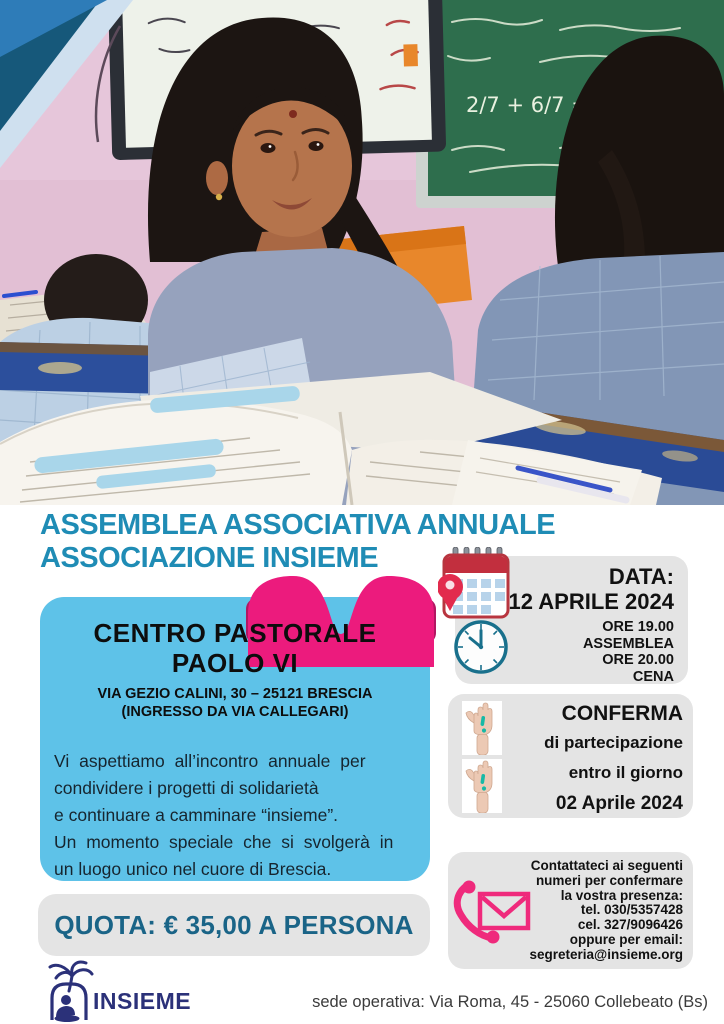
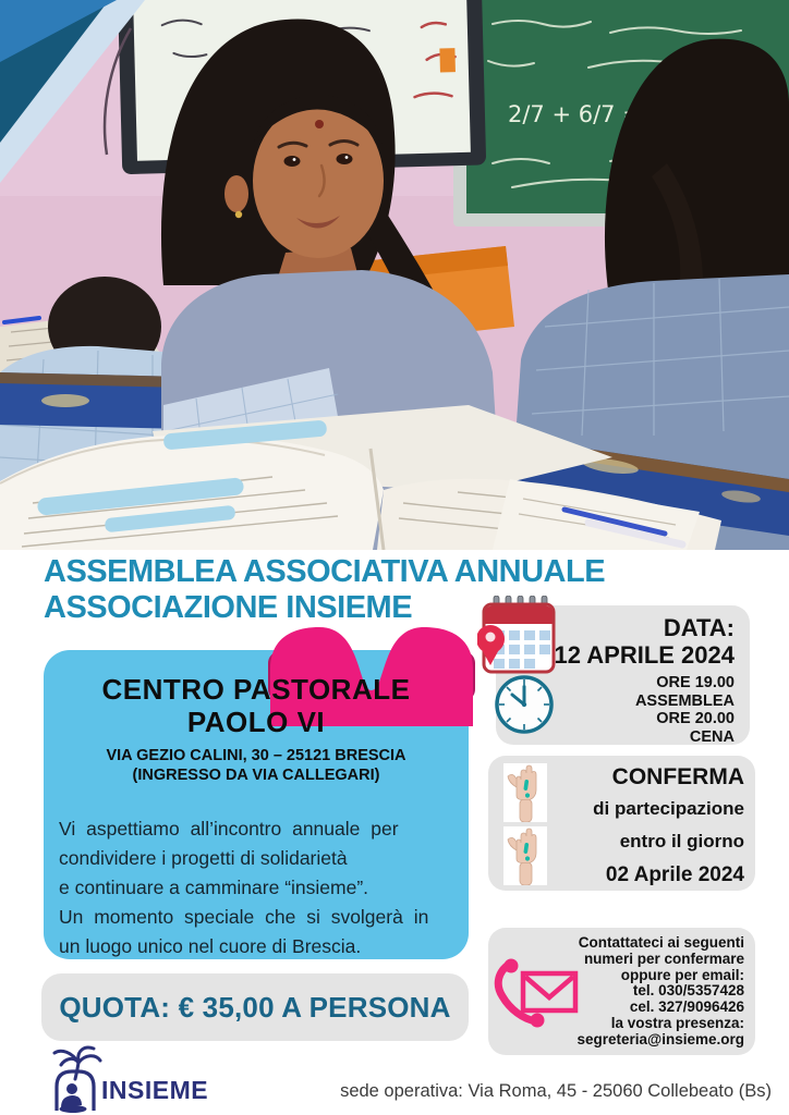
  ASSEMBLEA ASSOCIATIVA ANNUALE
  ASSOCIAZIONE INSIEME
  CENTRO PASTORALE
  PAOLO VI
  VIA GEZIO CALINI, 30 – 25121 BRESCIA
  (INGRESSO DA VIA CALLEGARI)
  Vi aspettiamo all’incontro annuale per
  condividere i progetti di solidarietà
  e continuare a camminare “insieme”.
  Un momento speciale che si svolgerà in
  un luogo unico nel cuore di Brescia.
  QUOTA: € 35,00 A PERSONA
  DATA:
  12 APRILE 2024
  ORE 19.00
  ASSEMBLEA
  ORE 20.00
  CENA
  CONFERMA
  di partecipazione
  entro il giorno
  02 Aprile 2024
  Contattateci ai seguenti
  numeri per confermare
- la vostra presenza:
+ oppure per email:
  tel. 030/5357428
  cel. 327/9096426
- oppure per email:
+ la vostra presenza:
  segreteria@insieme.org
  INSIEME
  sede operativa: Via Roma, 45 - 25060 Collebeato (Bs)
